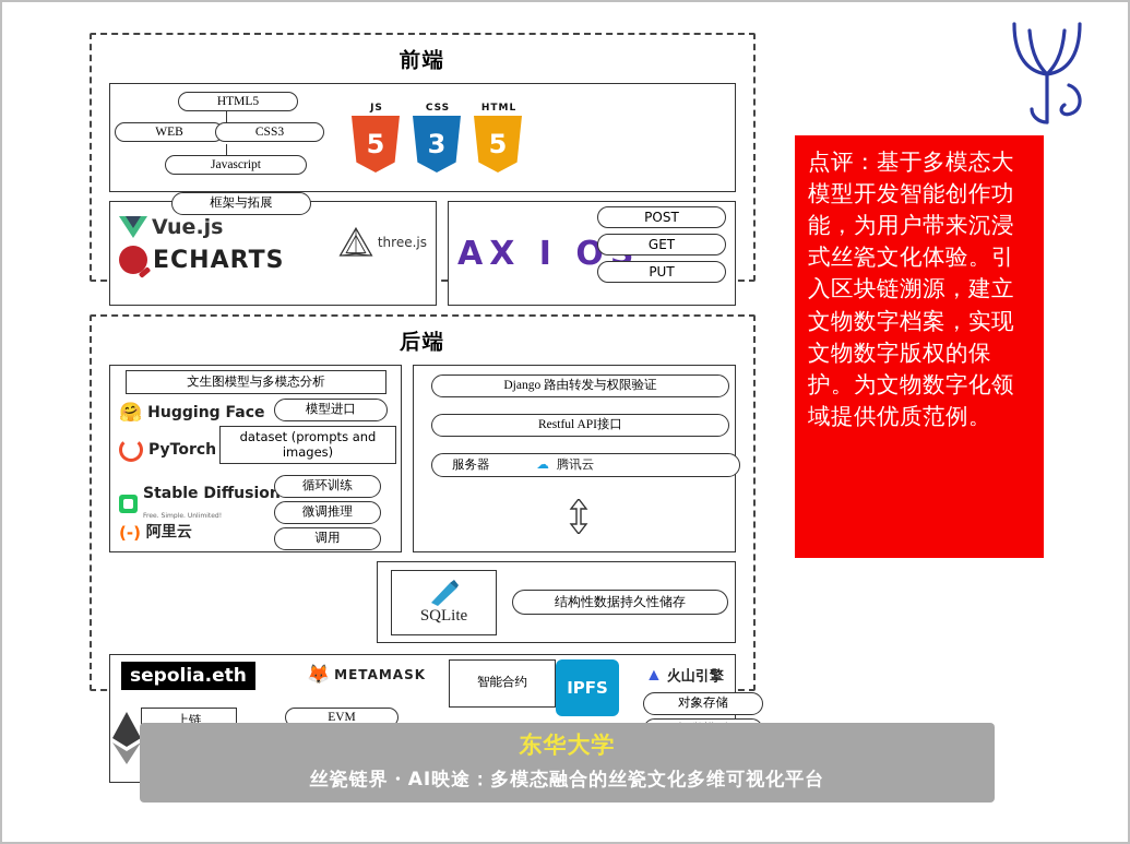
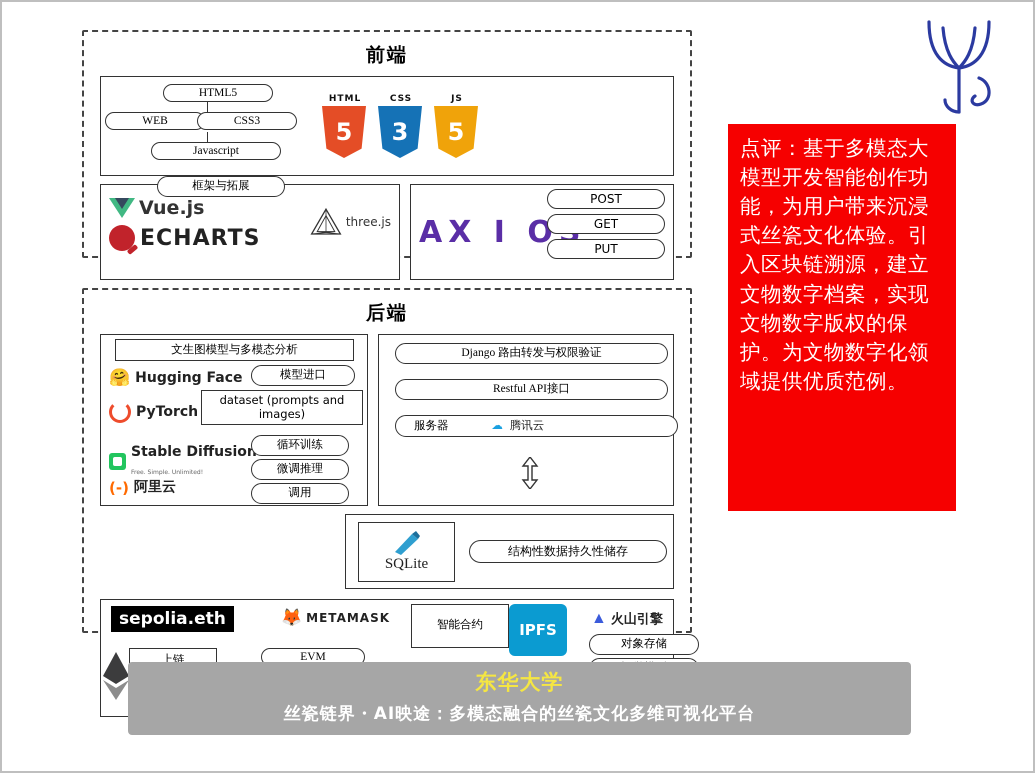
  前端
  HTML5
  WEB
  CSS3
  Javascript
- JS
+ HTML
  5
  CSS
  3
- HTML
+ JS
  5
  框架与拓展
  Vue.js
  three.js
  ECHARTS
  AX I O
  POST
  GET
  PUT
  后端
  文生图模型与多模态分析
  🤗
  Hugging Face
  模型进口
  PyTorch
  dataset (prompts and images)
  Stable Diffusion
  循环训练
  微调推理
  (-)
  阿里云
  调用
  Django 路由转发与权限验证
  Restful API接口
  服务器 ☁ 腾讯云
  SQLite
  结构性数据持久性储存
  sepolia.eth
  🦊
  METAMASK
  智能合约
  IPFS
  ▲
  火山引擎
  上链
  EVM
  对象存储
  点评：基于多模态大模型开发智能创作功能，为用户带来沉浸式丝瓷文化体验。引入区块链溯源，建立文物数字档案，实现文物数字版权的保护。为文物数字化领域提供优质范例。
  东华大学
  丝瓷链界・AI映途：多模态融合的丝瓷文化多维可视化平台
